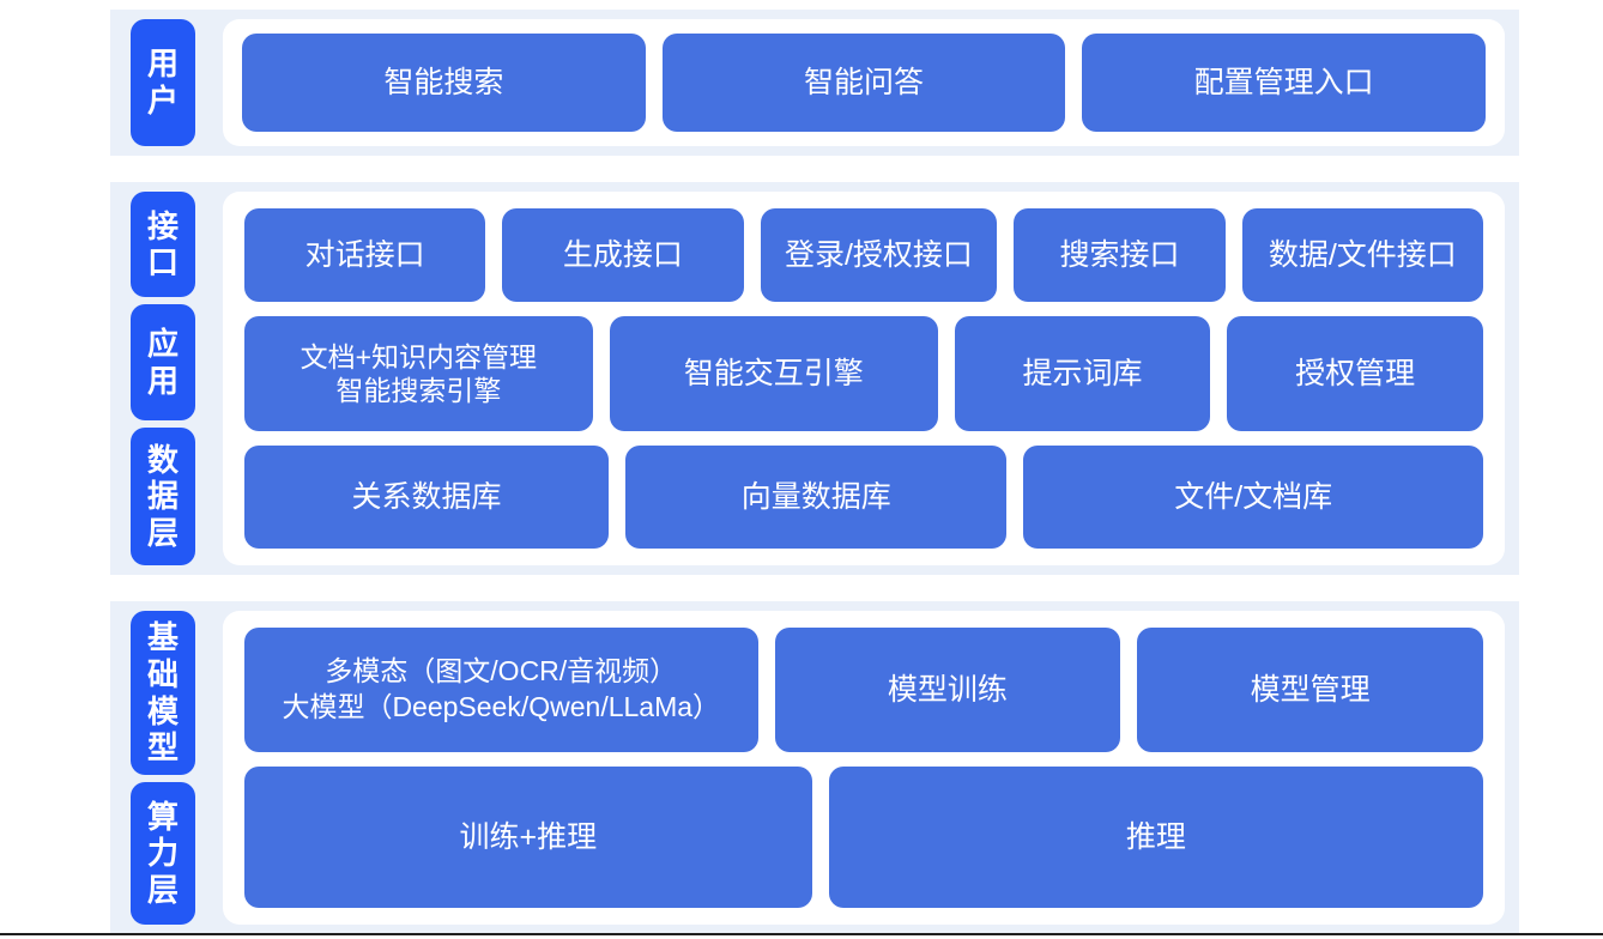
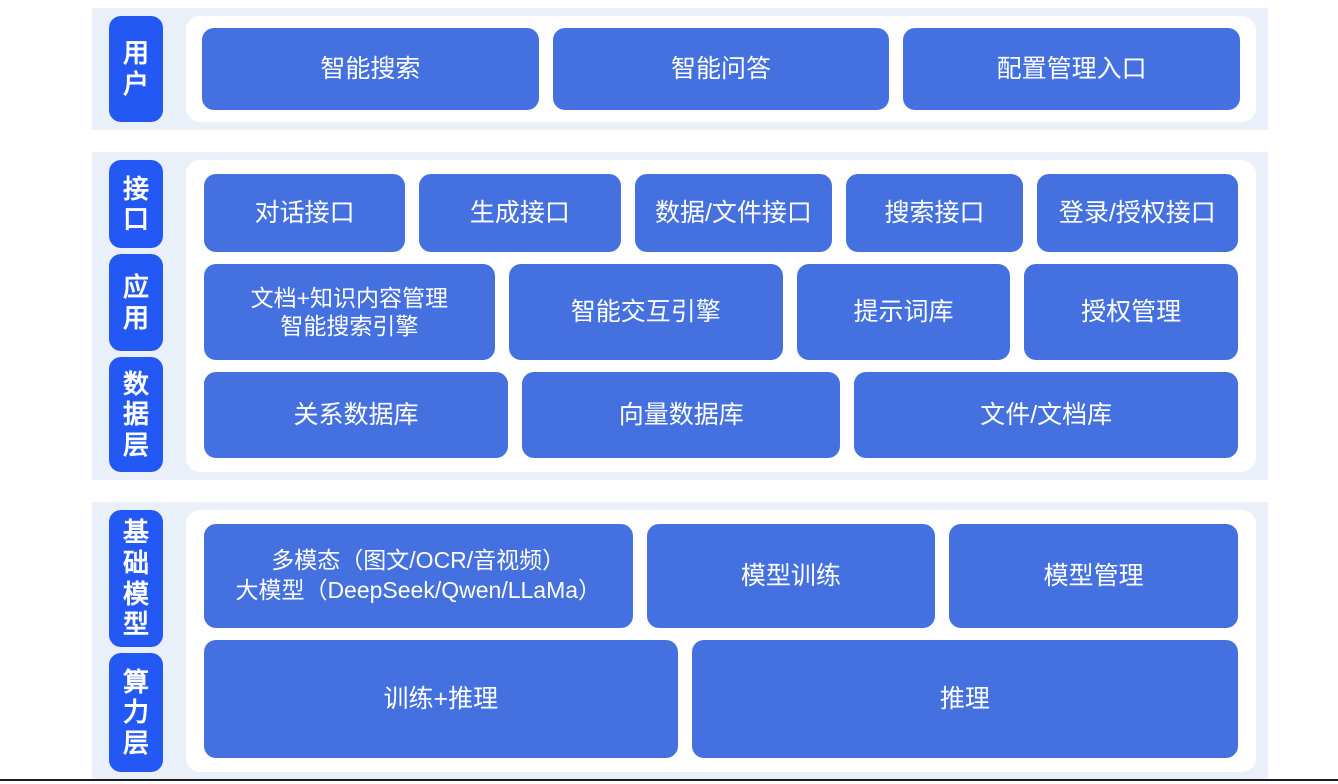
  用户
  智能搜索
  智能问答
  配置管理入口
  接口
  应用
  数据层
  对话接口
  生成接口
- 登录/授权接口
+ 数据/文件接口
  搜索接口
- 数据/文件接口
+ 登录/授权接口
  文档+知识内容管理
  智能搜索引擎
  智能交互引擎
  提示词库
  授权管理
  关系数据库
  向量数据库
  文件/文档库
  基础模型
  算力层
  多模态（图文/OCR/音视频）
  大模型（DeepSeek/Qwen/LLaMa）
  模型训练
  模型管理
  训练+推理
  推理
